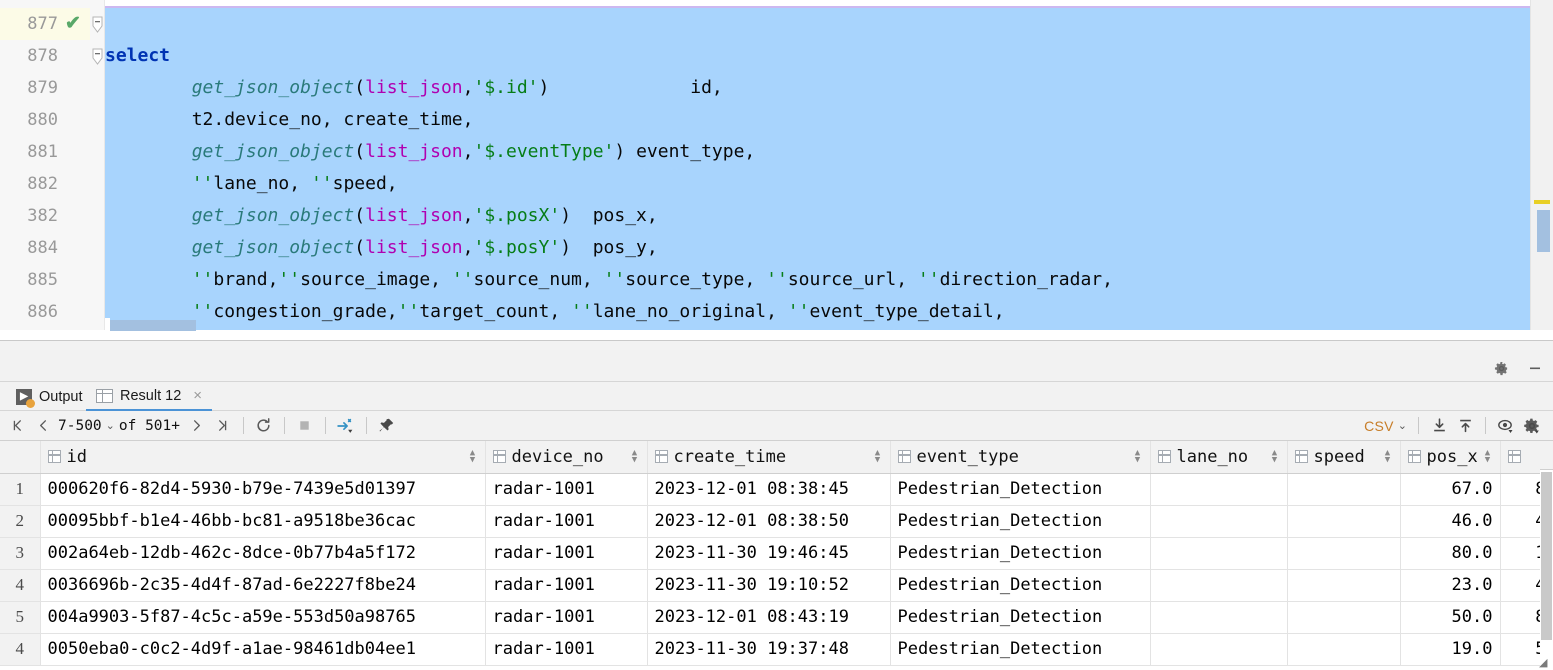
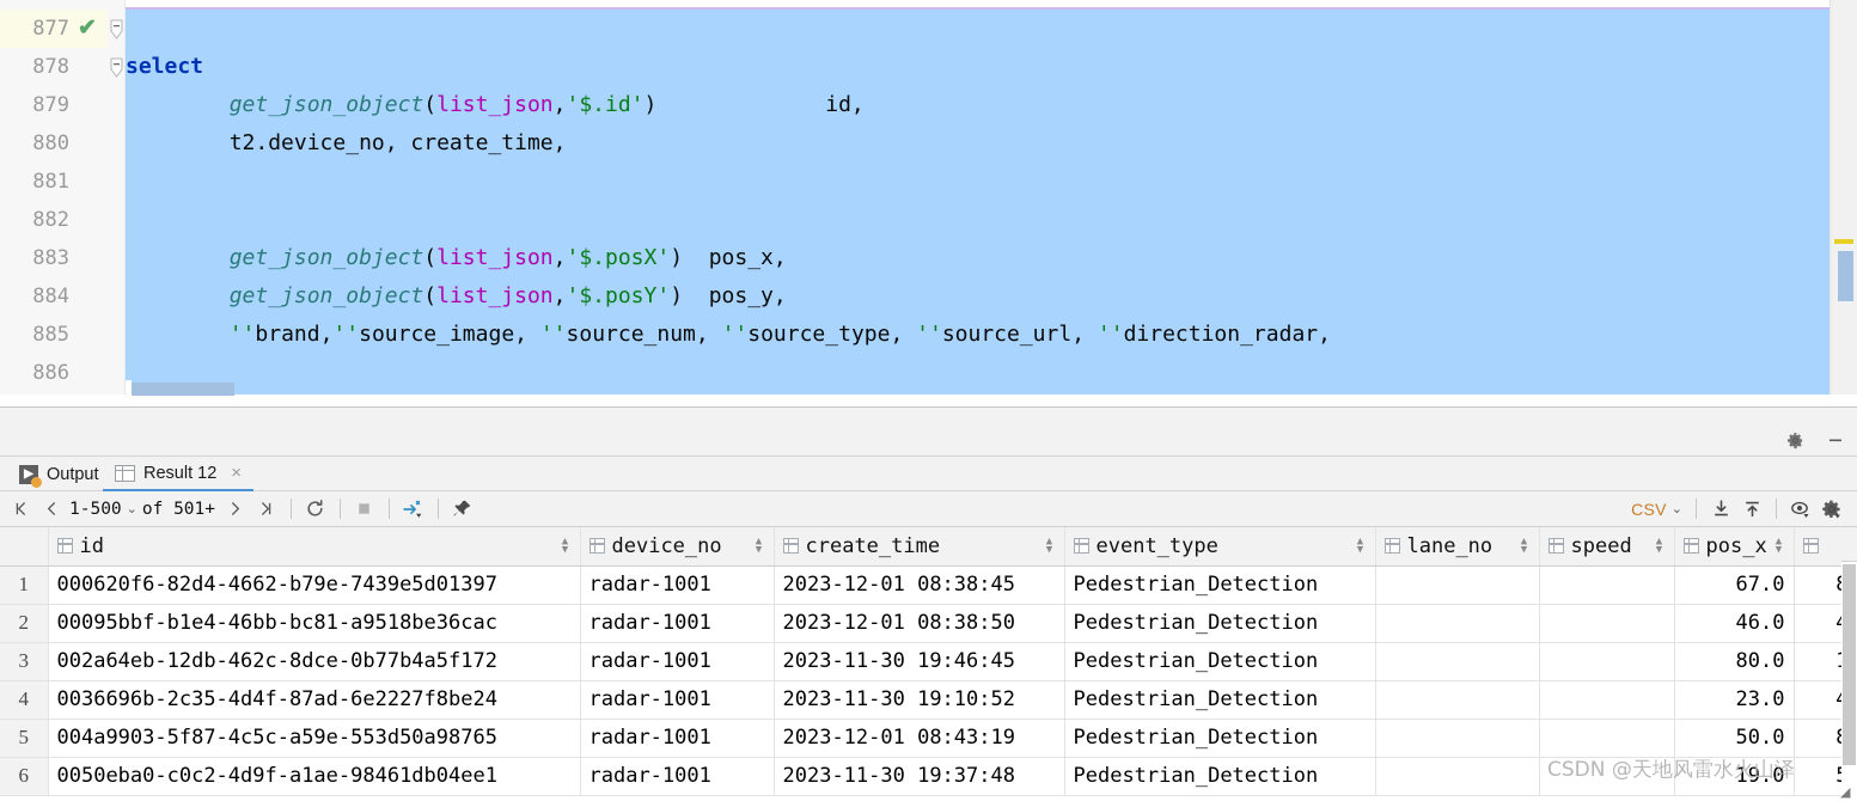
  select
  get_json_object(list_json,'$.id') id,
  t2.device_no, create_time,
- get_json_object(list_json,'$.eventType') event_type,
- ''lane_no, ''speed,
  get_json_object(list_json,'$.posX') pos_x,
  get_json_object(list_json,'$.posY') pos_y,
  ''brand,''source_image, ''source_num, ''source_type, ''source_url, ''direction_radar,
- ''congestion_grade,''target_count, ''lane_no_original, ''event_type_detail,
  877
  ✔
  878
  879
  880
  881
  882
- 382
+ 883
  884
  885
  886
  ▶
  Output
  Result 12
  ×
- 7-500
+ 1-500
  ⌄
  of 501+
  CSV
  ⌄
  	id ▲▼	device_no ▲▼	create_time ▲▼	event_type ▲▼	lane_no ▲▼	speed ▲▼	pos_x ▲▼
- 1	000620f6-82d4-5930-b79e-7439e5d01397	radar-1001	2023-12-01 08:38:45	Pedestrian_Detection			67.0
+ 1	000620f6-82d4-4662-b79e-7439e5d01397	radar-1001	2023-12-01 08:38:45	Pedestrian_Detection			67.0
  2	00095bbf-b1e4-46bb-bc81-a9518be36cac	radar-1001	2023-12-01 08:38:50	Pedestrian_Detection			46.0
  3	002a64eb-12db-462c-8dce-0b77b4a5f172	radar-1001	2023-11-30 19:46:45	Pedestrian_Detection			80.0
  4	0036696b-2c35-4d4f-87ad-6e2227f8be24	radar-1001	2023-11-30 19:10:52	Pedestrian_Detection			23.0
  5	004a9903-5f87-4c5c-a59e-553d50a98765	radar-1001	2023-12-01 08:43:19	Pedestrian_Detection			50.0
- 4	0050eba0-c0c2-4d9f-a1ae-98461db04ee1	radar-1001	2023-11-30 19:37:48	Pedestrian_Detection			19.0
+ 6	0050eba0-c0c2-4d9f-a1ae-98461db04ee1	radar-1001	2023-11-30 19:37:48	Pedestrian_Detection			19.0
  ◢
+ CSDN @天地风雷水火山泽
